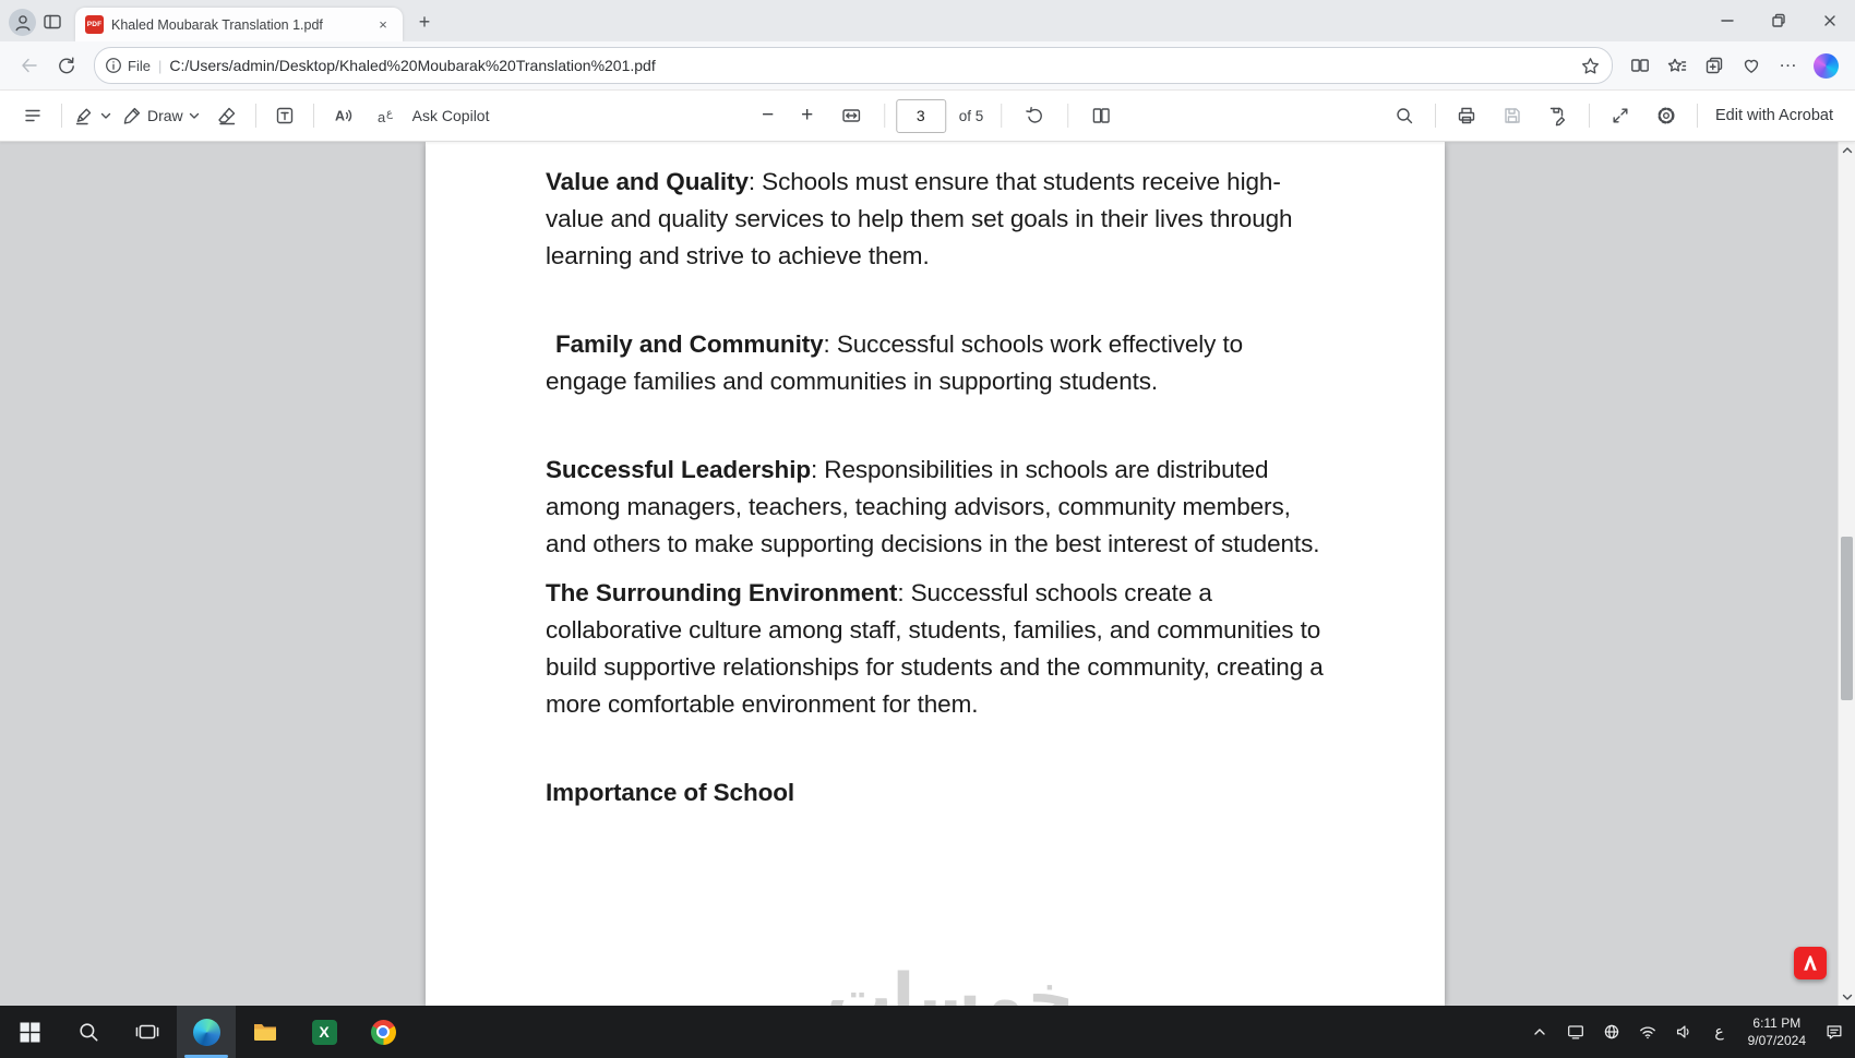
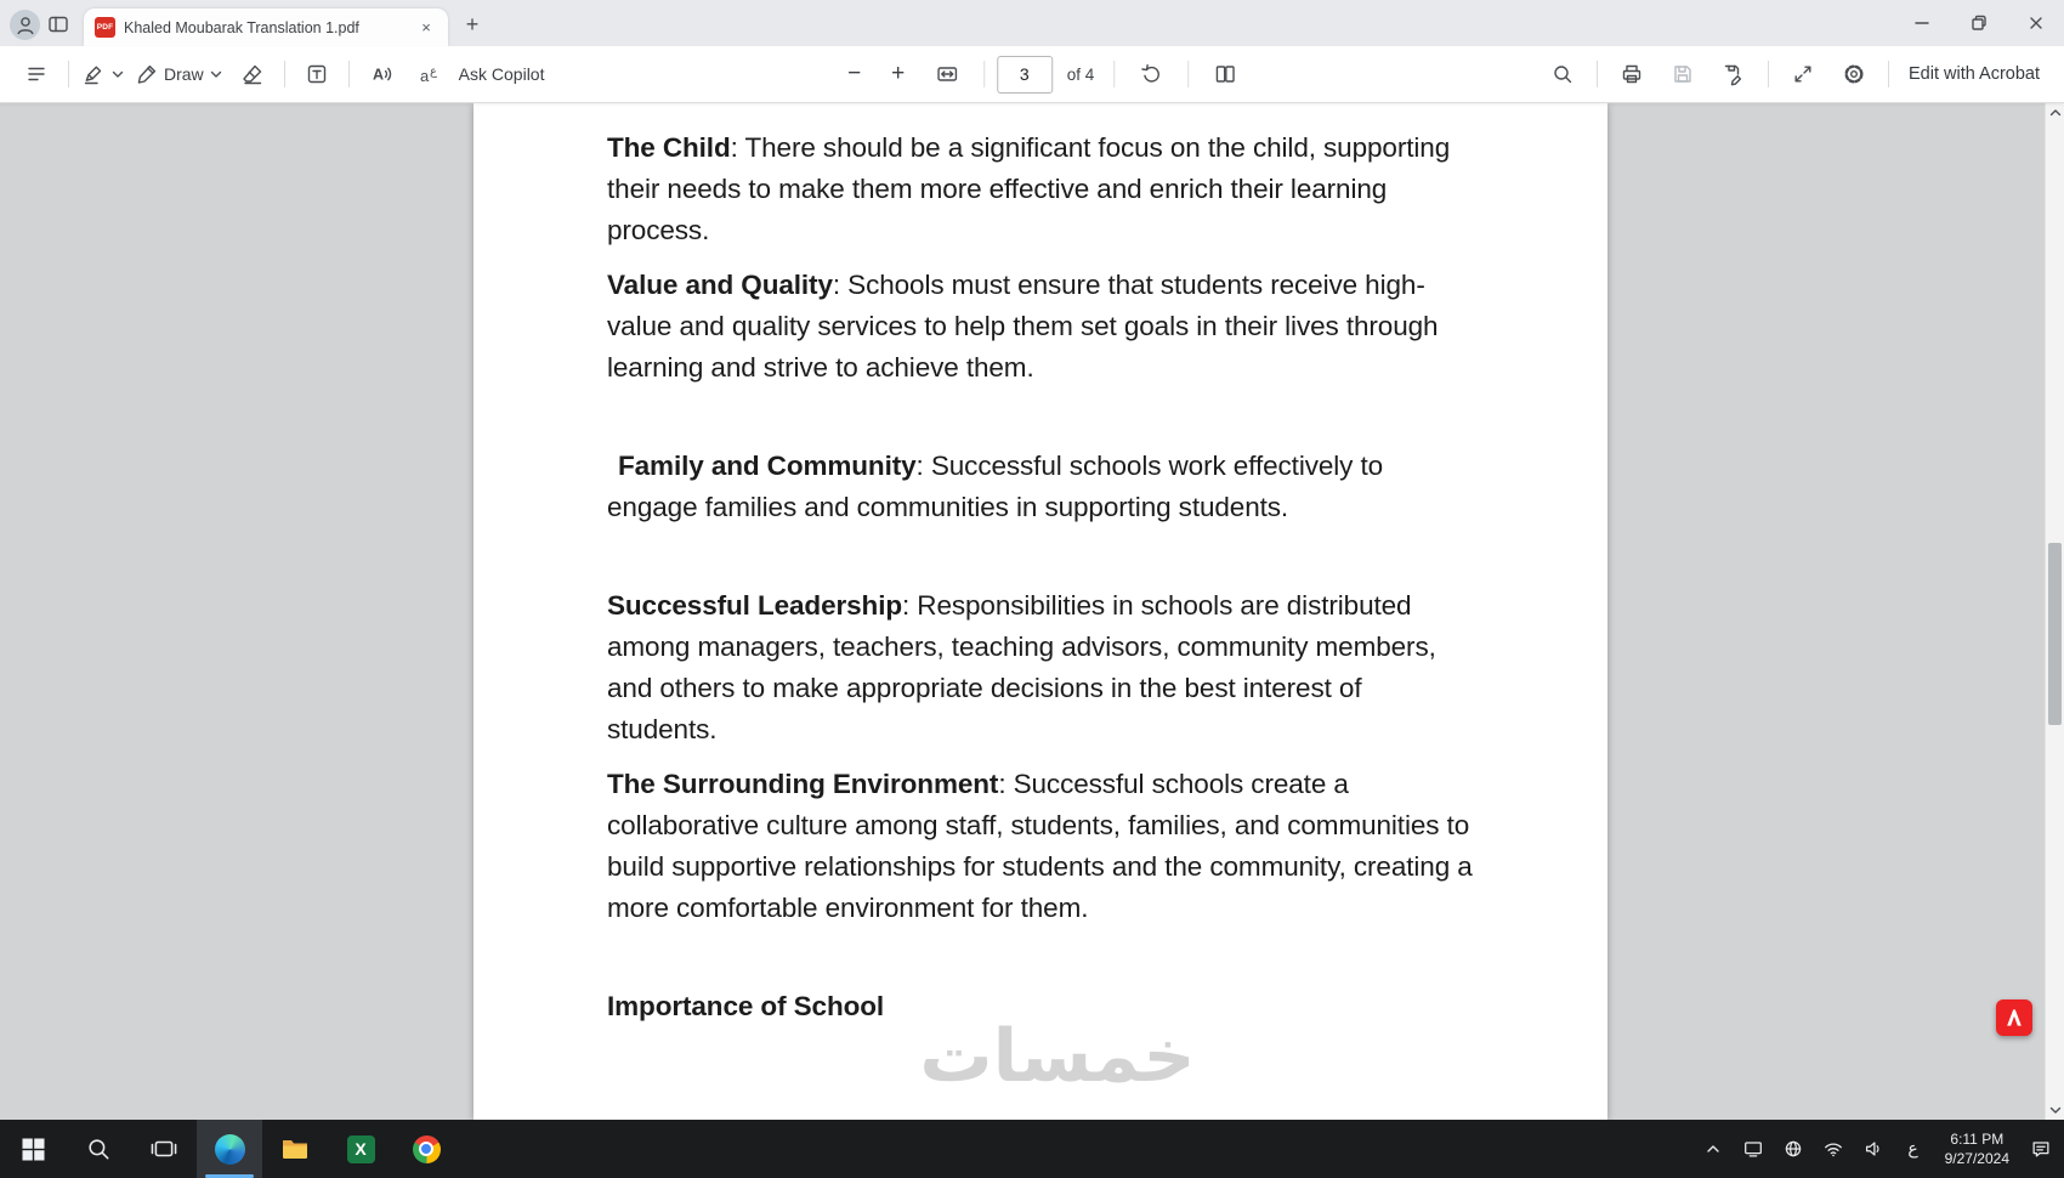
  Khaled Moubarak Translation 1.pdf
  ×
  +
- File
- |
- C:/Users/admin/Desktop/Khaled%20Moubarak%20Translation%201.pdf
- …
  Draw
  A
  a
  ع
  Ask Copilot
  −
  +
  3
- of 5
+ of 4
  Edit with Acrobat
+ The Child: There should be a significant focus on the child, supporting their needs to make them more effective and enrich their learning process.
  Value and Quality: Schools must ensure that students receive high-value and quality services to help them set goals in their lives through learning and strive to achieve them.
  Family and Community: Successful schools work effectively to engage families and communities in supporting students.
- Successful Leadership: Responsibilities in schools are distributed among managers, teachers, teaching advisors, community members, and others to make supporting decisions in the best interest of students.
+ Successful Leadership: Responsibilities in schools are distributed among managers, teachers, teaching advisors, community members, and others to make appropriate decisions in the best interest of students.
  The Surrounding Environment: Successful schools create a collaborative culture among staff, students, families, and communities to build supportive relationships for students and the community, creating a more comfortable environment for them.
  Importance of School
  خمسات
  X
  ع
  6:11 PM
- 9/07/2024
+ 9/27/2024
